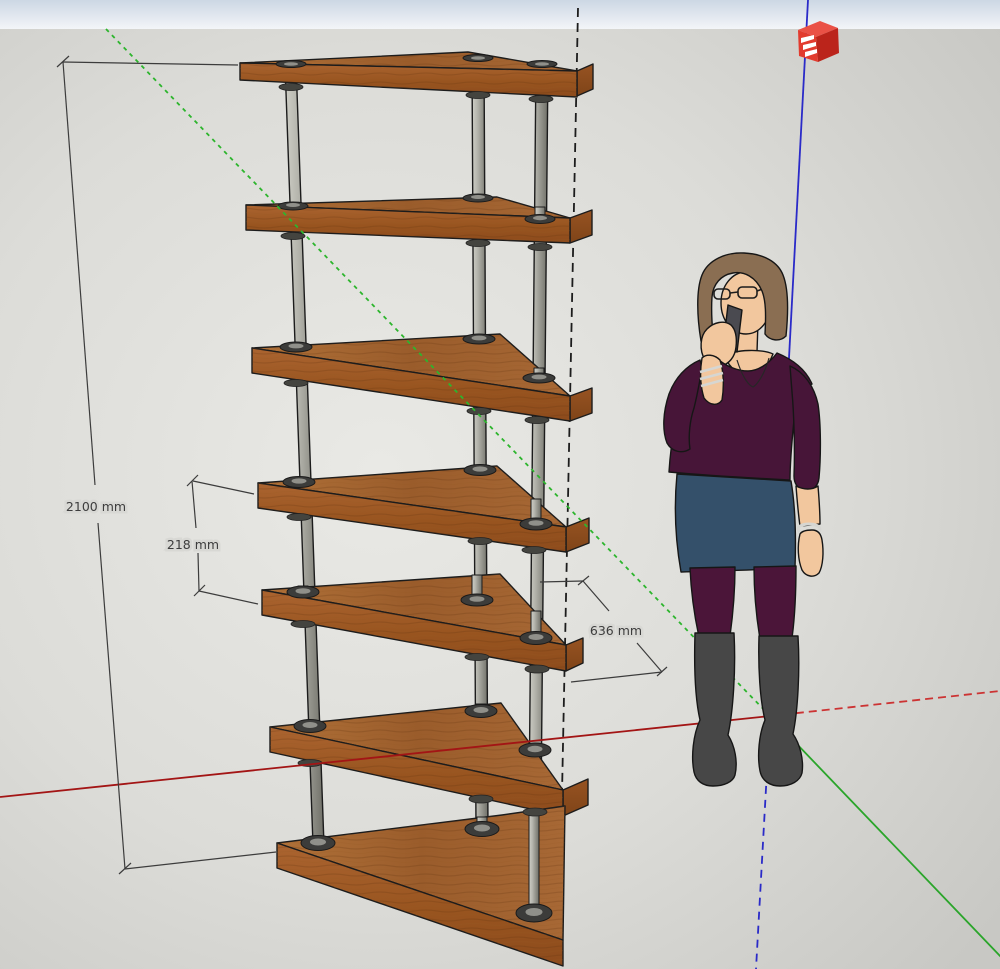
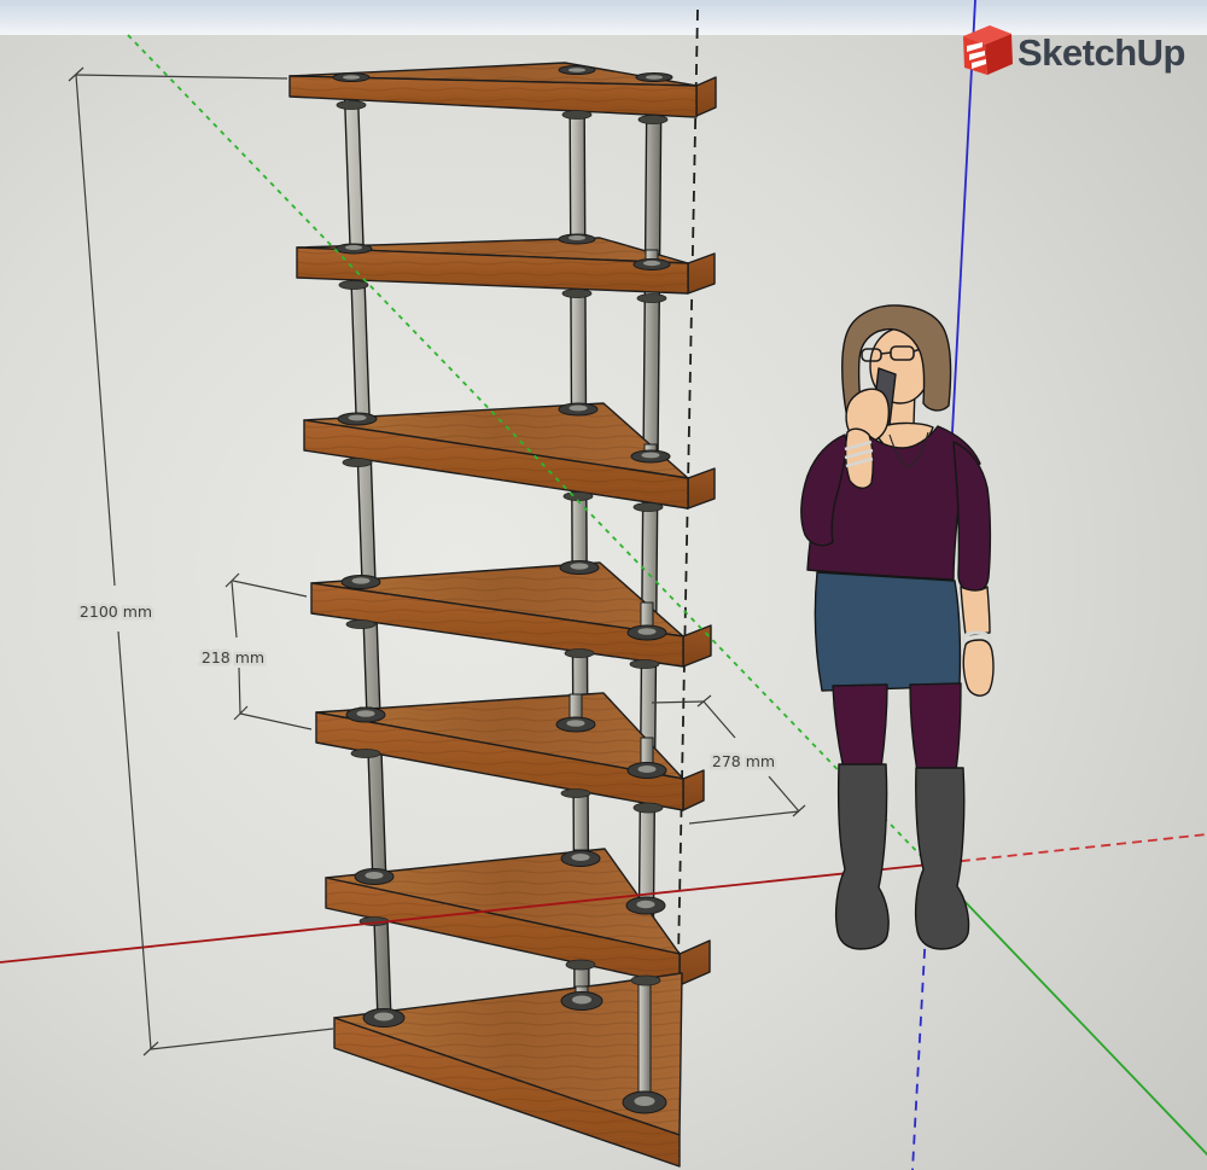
  2100 mm
  218 mm
- 636 mm
+ 278 mm
+ SketchUp
